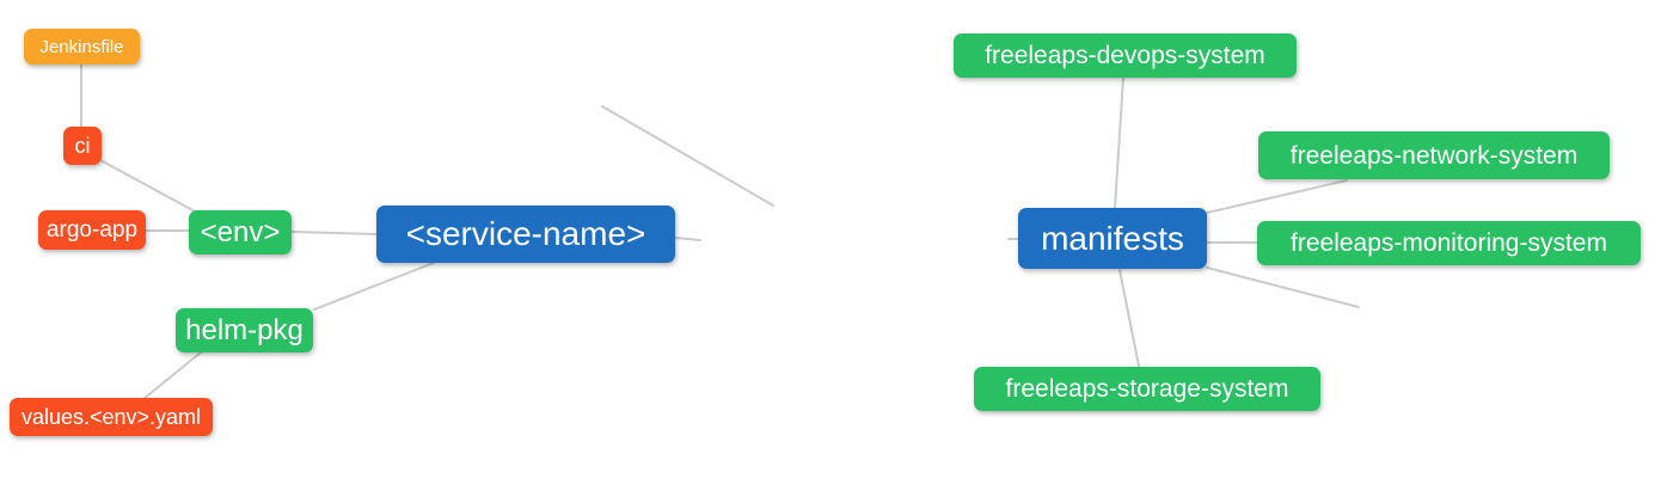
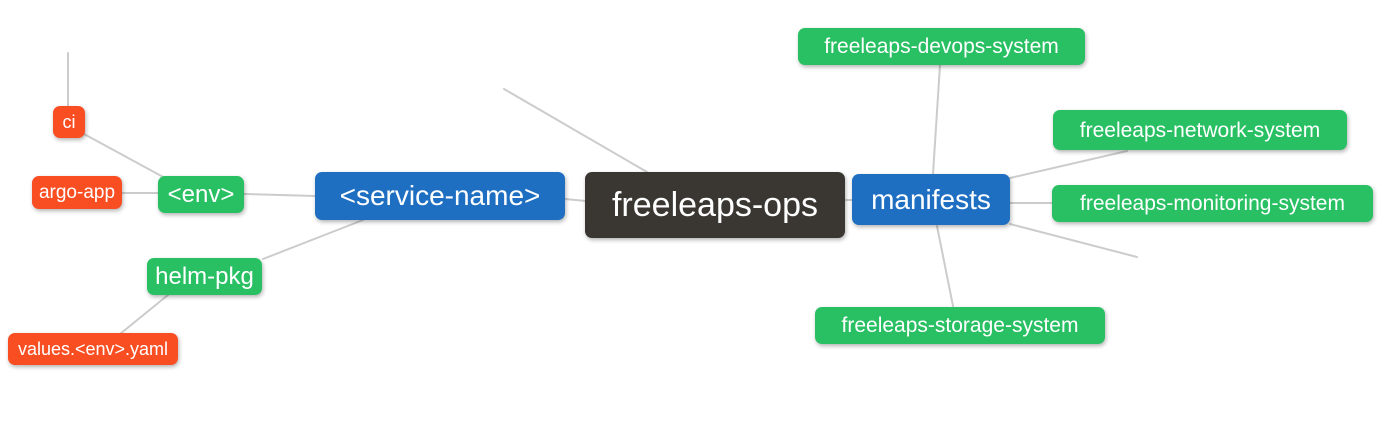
+ freeleaps-ops
  <service-name>
  manifests
  <env>
  helm-pkg
  ci
  argo-app
  values.<env>.yaml
- Jenkinsfile
  freeleaps-devops-system
  freeleaps-network-system
  freeleaps-monitoring-system
  freeleaps-storage-system
